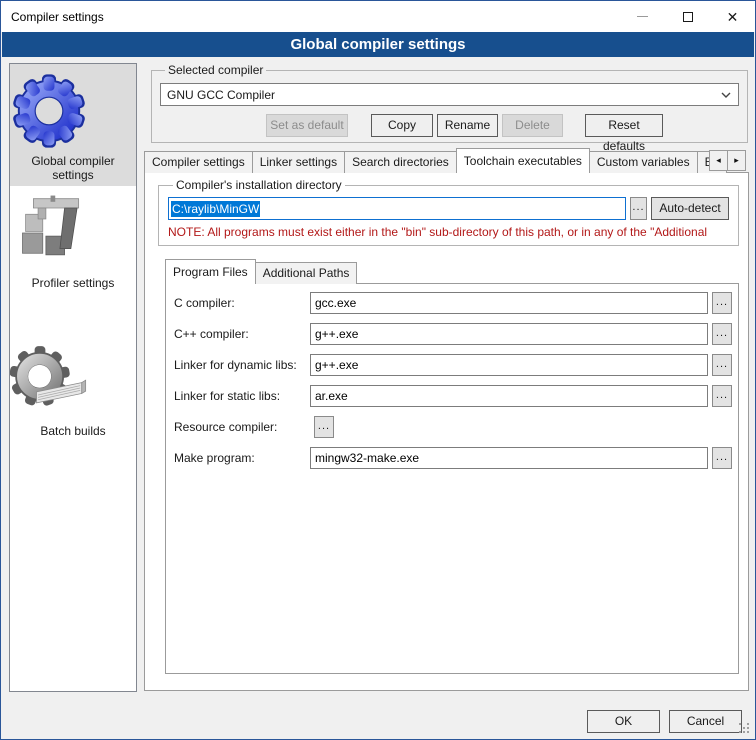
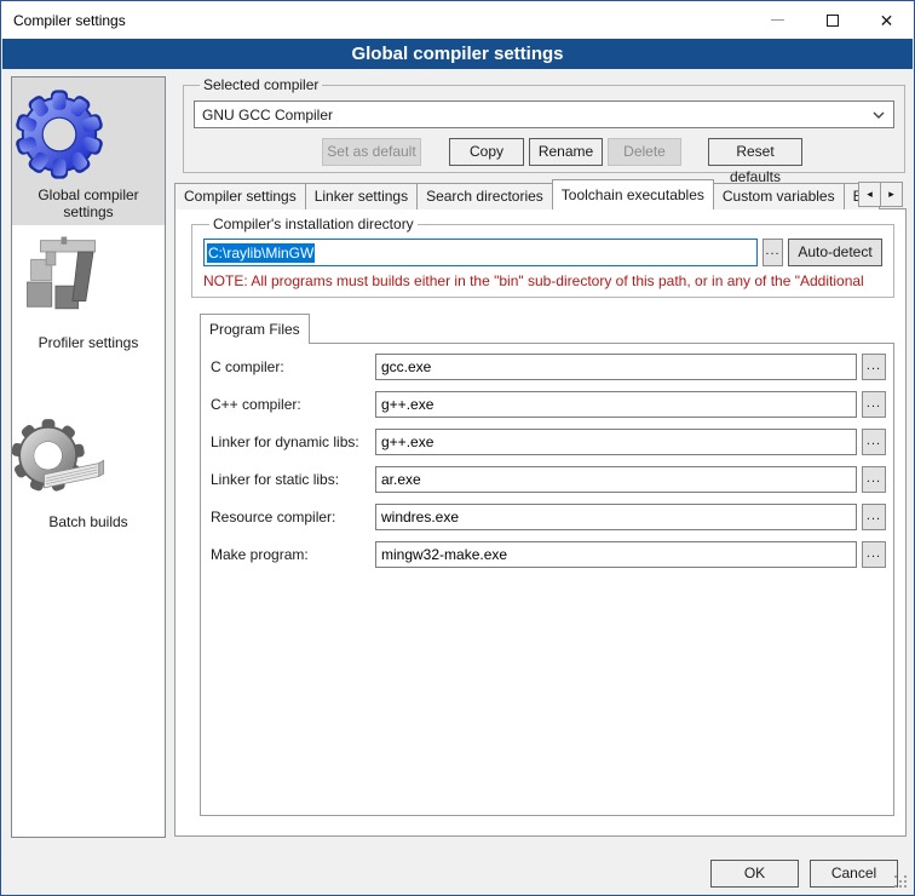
  Compiler settings
  ✕
  Global compiler settings
  Global compiler settings
  Profiler settings
  Batch builds
  Selected compiler
  GNU GCC Compiler
  Set as default
  Copy
  Rename
  Delete
  Reset defaults
  Compiler settings
  Linker settings
  Search directories
  Toolchain executables
  Custom variables
  ◂
  ▸
  Compiler's installation directory
  C:\raylib\MinGW
  ...
  Auto-detect
- NOTE: All programs must exist either in the "bin" sub-directory of this path, or in any of the "Additional
+ NOTE: All programs must builds either in the "bin" sub-directory of this path, or in any of the "Additional
  Program Files
- Additional Paths
  C compiler:
  gcc.exe
  ...
  C++ compiler:
  g++.exe
  ...
  Linker for dynamic libs:
  g++.exe
  ...
  Linker for static libs:
  ar.exe
  ...
  Resource compiler:
+ windres.exe
  ...
  Make program:
  mingw32-make.exe
  ...
  OK
  Cancel
